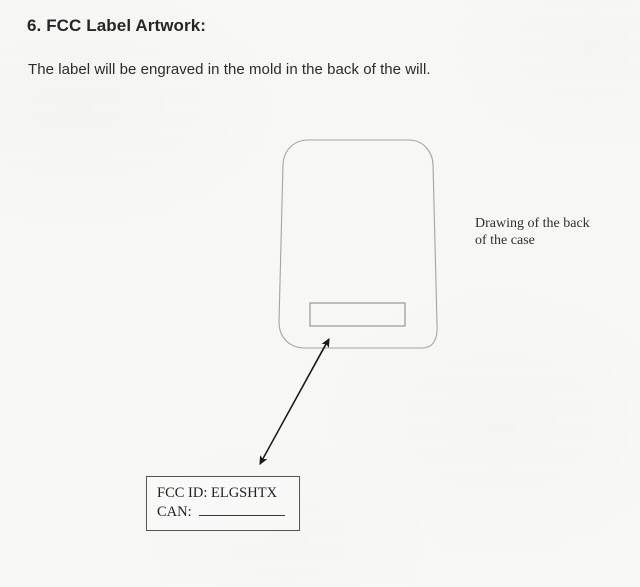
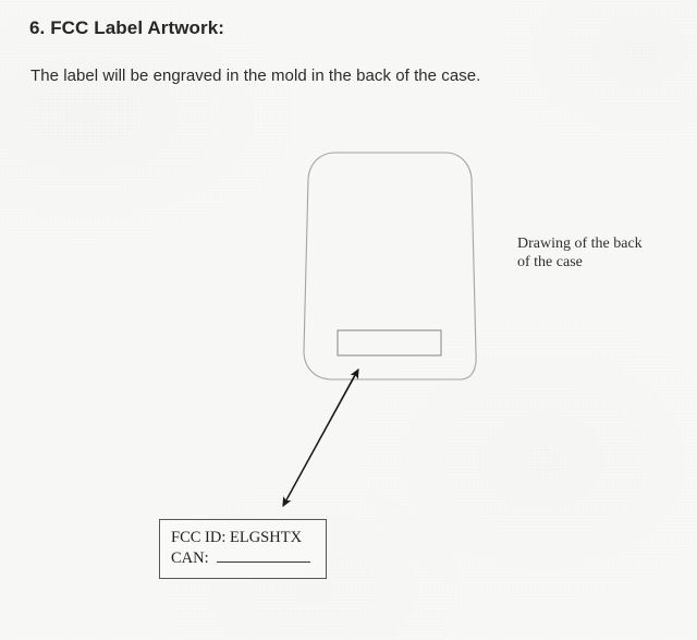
  6. FCC Label Artwork:
- The label will be engraved in the mold in the back of the will.
+ The label will be engraved in the mold in the back of the case.
  Drawing of the back
  of the case
  FCC ID: ELGSHTX
  CAN:
